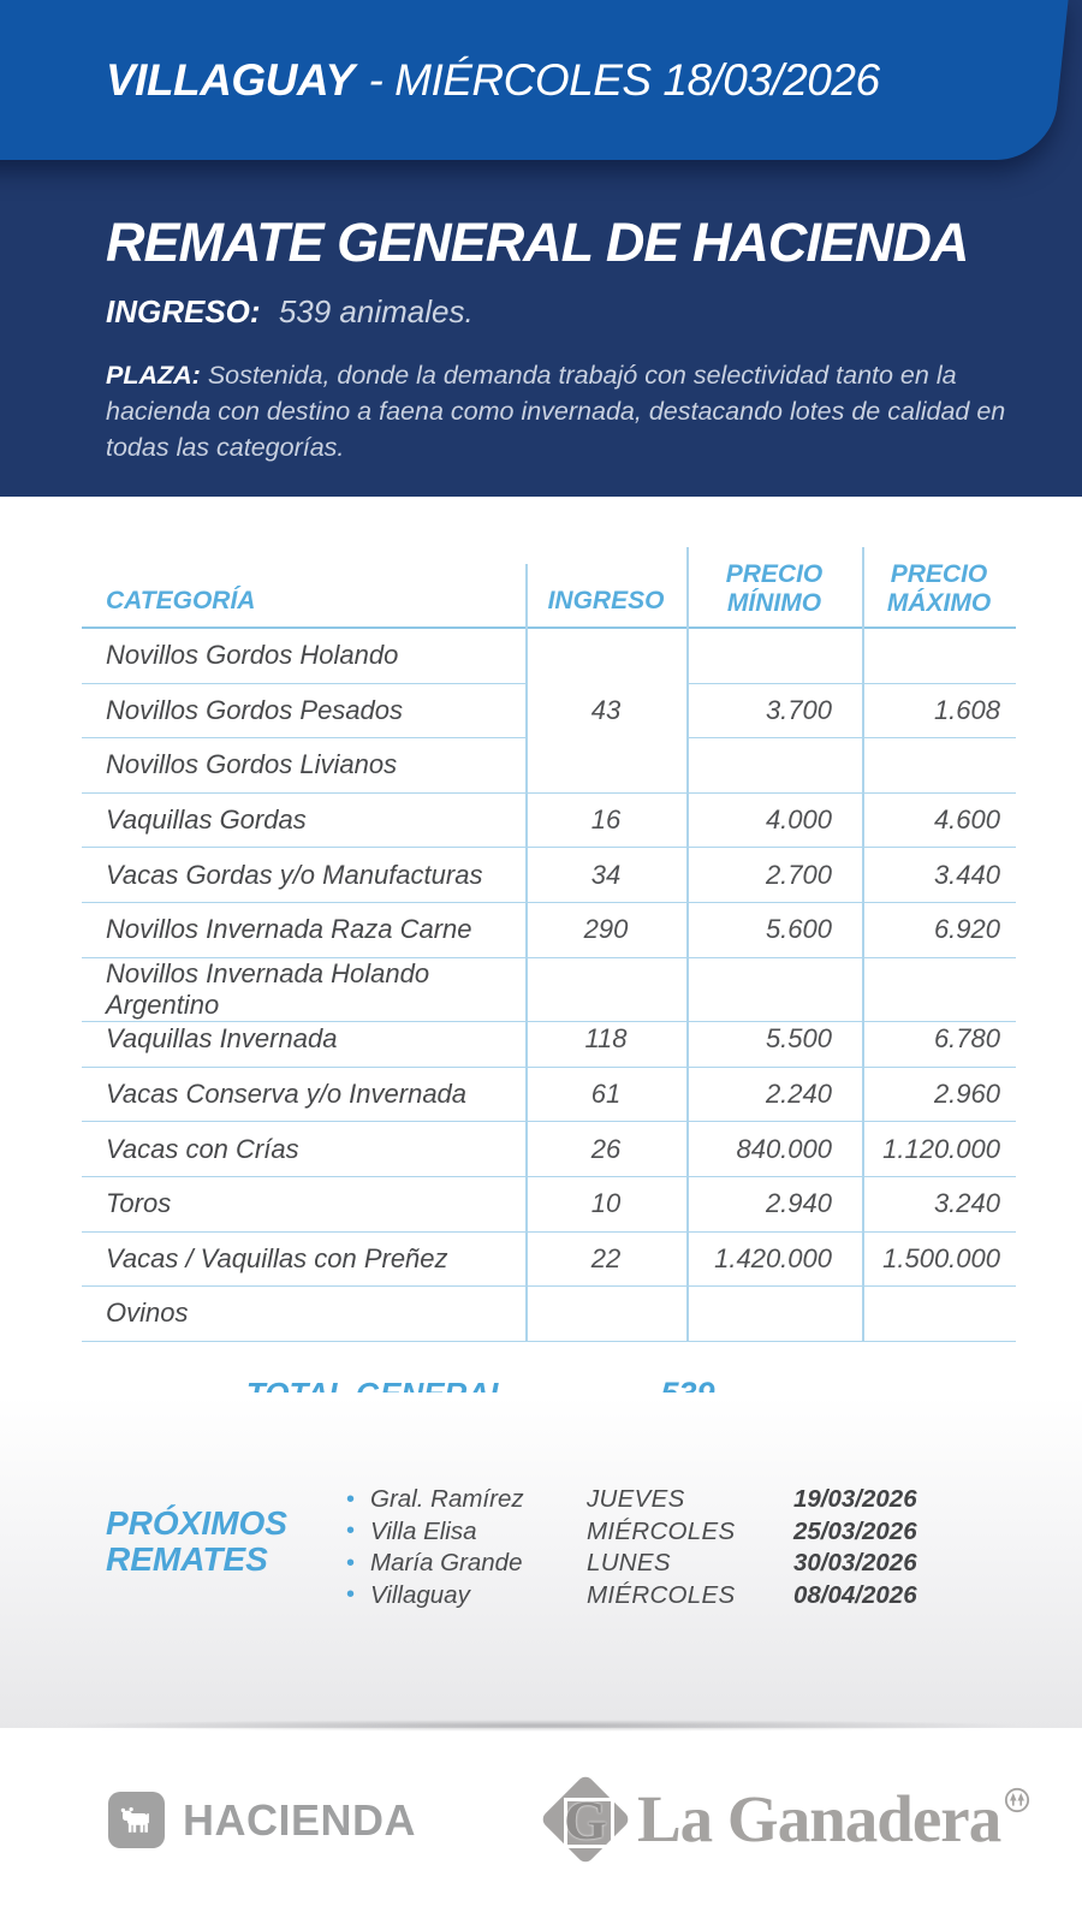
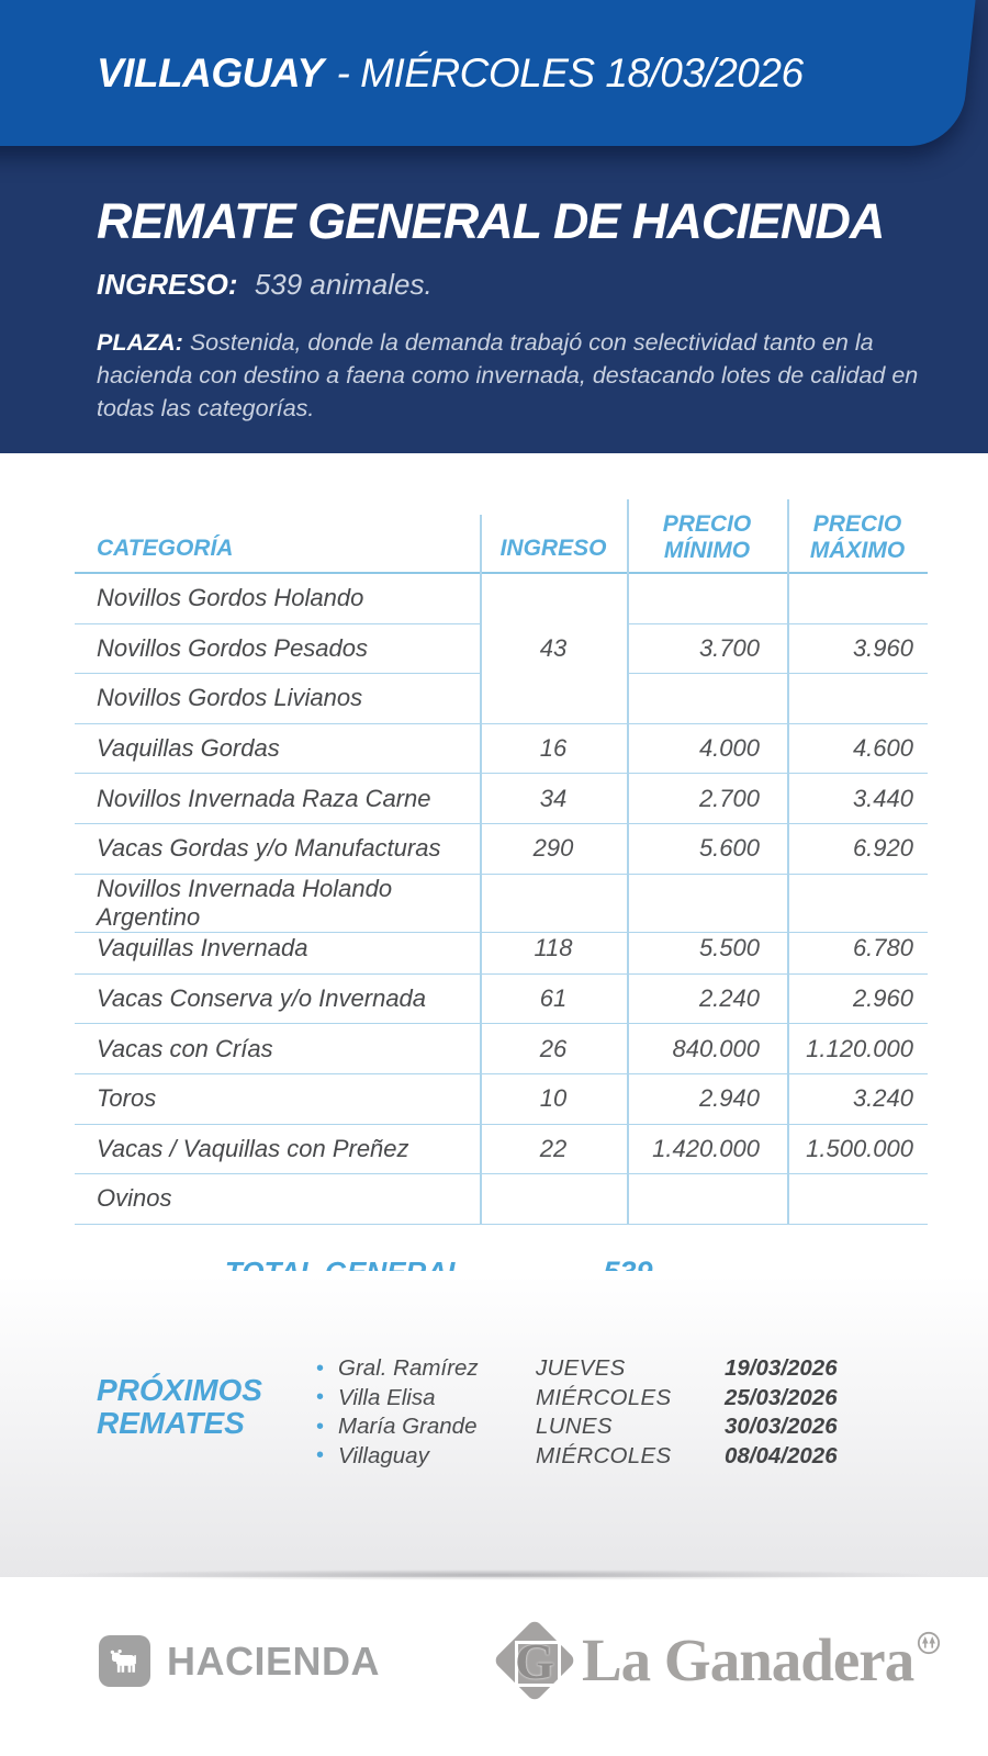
  VILLAGUAY
  - MIÉRCOLES 18/03/2026
  REMATE GENERAL DE HACIENDA
  INGRESO: 539 animales.
  PLAZA: Sostenida, donde la demanda trabajó con selectividad tanto en la hacienda con destino a faena como invernada, destacando lotes de calidad en todas las categorías.
  CATEGORÍA
  INGRESO
  PRECIO
  MÍNIMO
  PRECIO
  MÁXIMO
  Novillos Gordos Holando
  Novillos Gordos Pesados
  43
  3.700
- 1.608
+ 3.960
  Novillos Gordos Livianos
  Vaquillas Gordas
  16
  4.000
  4.600
- Vacas Gordas y/o Manufacturas
+ Novillos Invernada Raza Carne
  34
  2.700
  3.440
- Novillos Invernada Raza Carne
+ Vacas Gordas y/o Manufacturas
  290
  5.600
  6.920
  Novillos Invernada Holando Argentino
  Vaquillas Invernada
  118
  5.500
  6.780
  Vacas Conserva y/o Invernada
  61
  2.240
  2.960
  Vacas con Crías
  26
  840.000
  1.120.000
  Toros
  10
  2.940
  3.240
  Vacas / Vaquillas con Preñez
  22
  1.420.000
  1.500.000
  Ovinos
  PRÓXIMOS
  REMATES
  •
  Gral. Ramírez
  JUEVES
  19/03/2026
  •
  Villa Elisa
  MIÉRCOLES
  25/03/2026
  •
  María Grande
  LUNES
  30/03/2026
  •
  Villaguay
  MIÉRCOLES
  08/04/2026
  HACIENDA
  G
  La Ganadera
